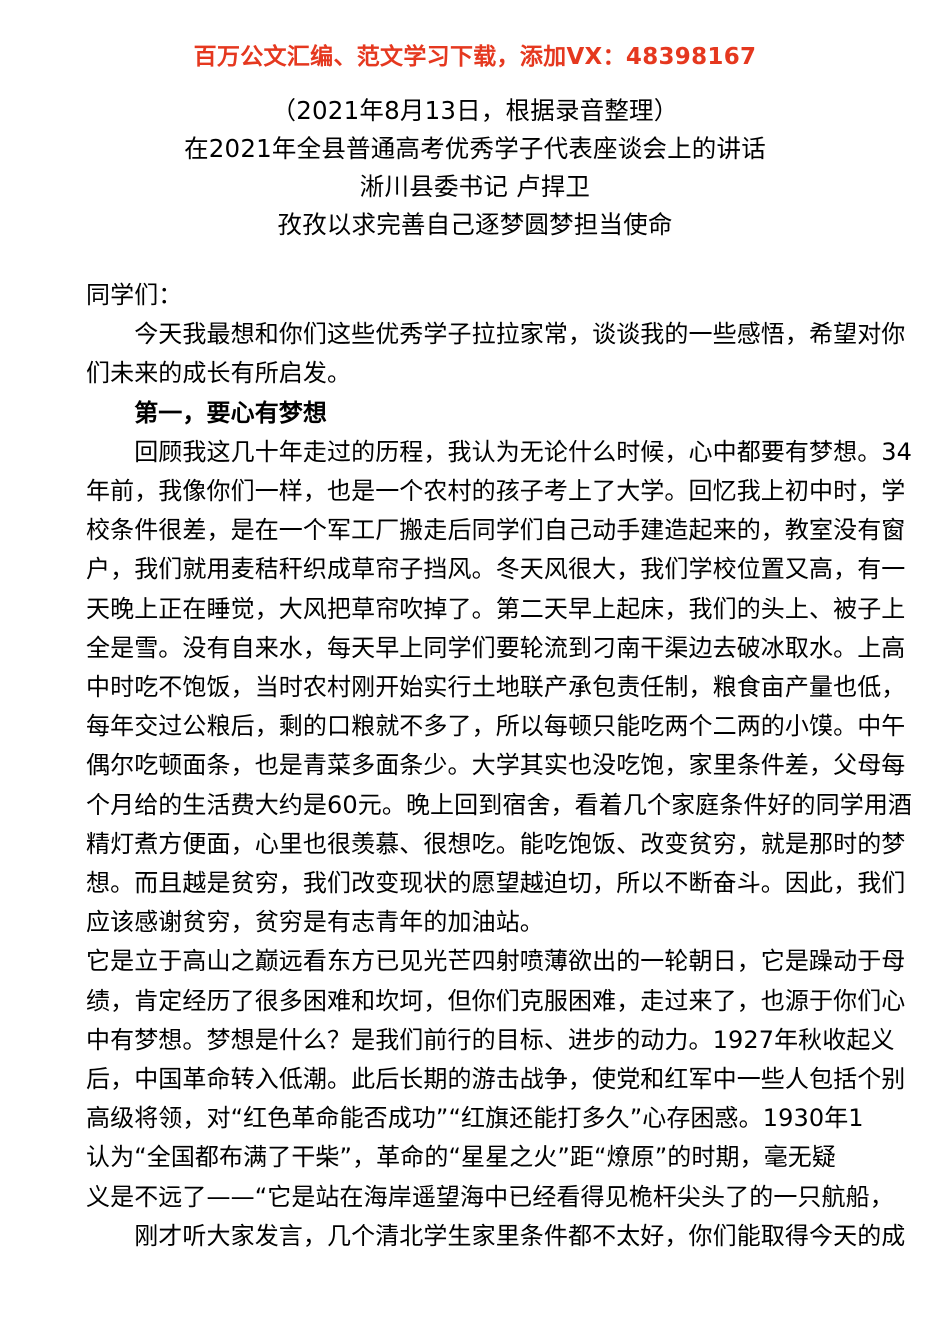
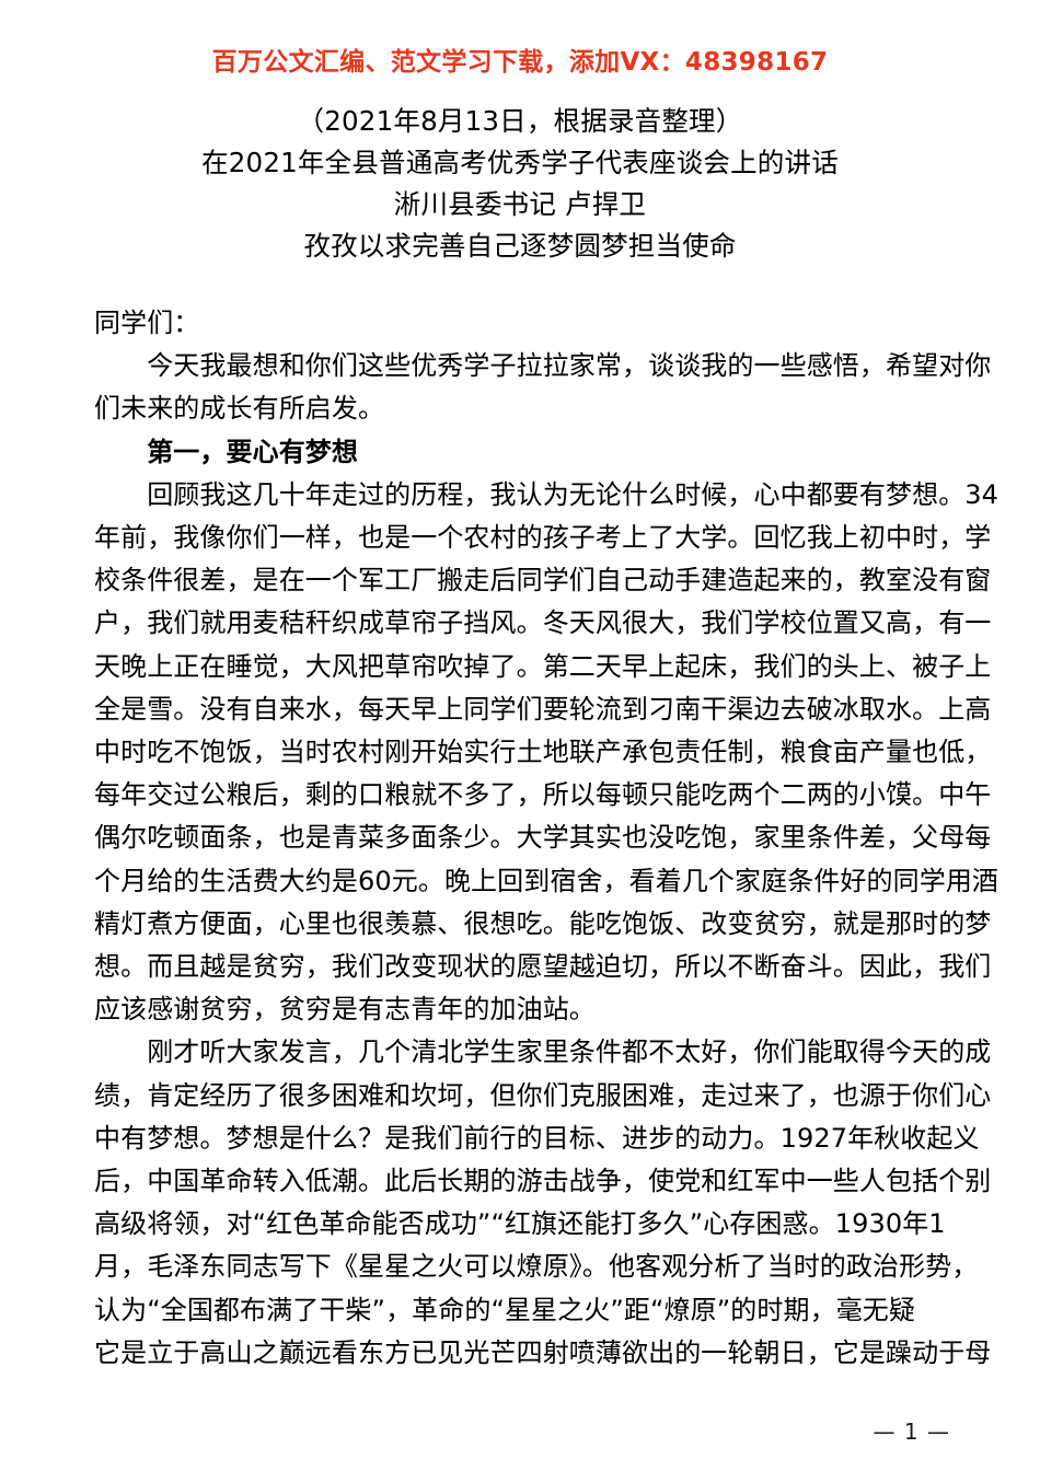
  百万公文汇编、范文学习下载，添加VX：48398167
  （2021年8月13日，根据录音整理）
  在2021年全县普通高考优秀学子代表座谈会上的讲话
  淅川县委书记 卢捍卫
  孜孜以求完善自己逐梦圆梦担当使命
  同学们：
  今天我最想和你们这些优秀学子拉拉家常，谈谈我的一些感悟，希望对你
  们未来的成长有所启发。
  第一，要心有梦想
  回顾我这几十年走过的历程，我认为无论什么时候，心中都要有梦想。34
  年前，我像你们一样，也是一个农村的孩子考上了大学。回忆我上初中时，学
  校条件很差，是在一个军工厂搬走后同学们自己动手建造起来的，教室没有窗
  户，我们就用麦秸秆织成草帘子挡风。冬天风很大，我们学校位置又高，有一
  天晚上正在睡觉，大风把草帘吹掉了。第二天早上起床，我们的头上、被子上
  全是雪。没有自来水，每天早上同学们要轮流到刁南干渠边去破冰取水。上高
  中时吃不饱饭，当时农村刚开始实行土地联产承包责任制，粮食亩产量也低，
  每年交过公粮后，剩的口粮就不多了，所以每顿只能吃两个二两的小馍。中午
  偶尔吃顿面条，也是青菜多面条少。大学其实也没吃饱，家里条件差，父母每
  个月给的生活费大约是60元。晚上回到宿舍，看着几个家庭条件好的同学用酒
  精灯煮方便面，心里也很羡慕、很想吃。能吃饱饭、改变贫穷，就是那时的梦
  想。而且越是贫穷，我们改变现状的愿望越迫切，所以不断奋斗。因此，我们
  应该感谢贫穷，贫穷是有志青年的加油站。
- 它是立于高山之巅远看东方已见光芒四射喷薄欲出的一轮朝日，它是躁动于母
+ 刚才听大家发言，几个清北学生家里条件都不太好，你们能取得今天的成
  绩，肯定经历了很多困难和坎坷，但你们克服困难，走过来了，也源于你们心
  中有梦想。梦想是什么？是我们前行的目标、进步的动力。1927年秋收起义
  后，中国革命转入低潮。此后长期的游击战争，使党和红军中一些人包括个别
  高级将领，对“红色革命能否成功”“红旗还能打多久”心存困惑。1930年1
+ 月，毛泽东同志写下《星星之火可以燎原》。他客观分析了当时的政治形势，
  认为“全国都布满了干柴”，革命的“星星之火”距“燎原”的时期，毫无疑
- 义是不远了——“它是站在海岸遥望海中已经看得见桅杆尖头了的一只航船，
- 刚才听大家发言，几个清北学生家里条件都不太好，你们能取得今天的成
+ 它是立于高山之巅远看东方已见光芒四射喷薄欲出的一轮朝日，它是躁动于母
+ — 1 —
